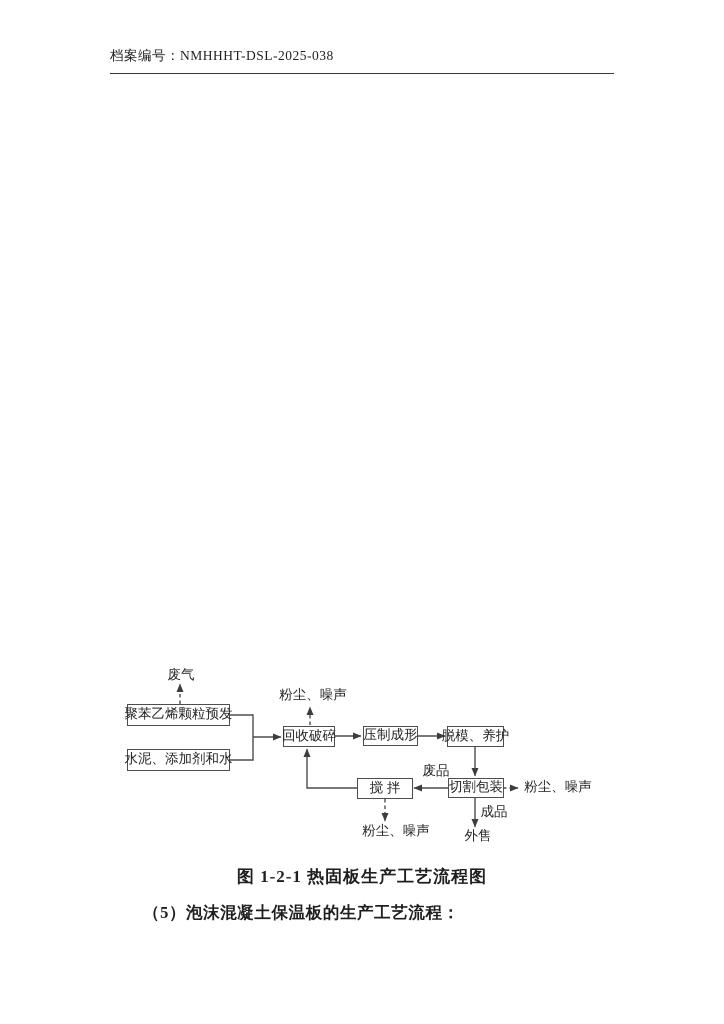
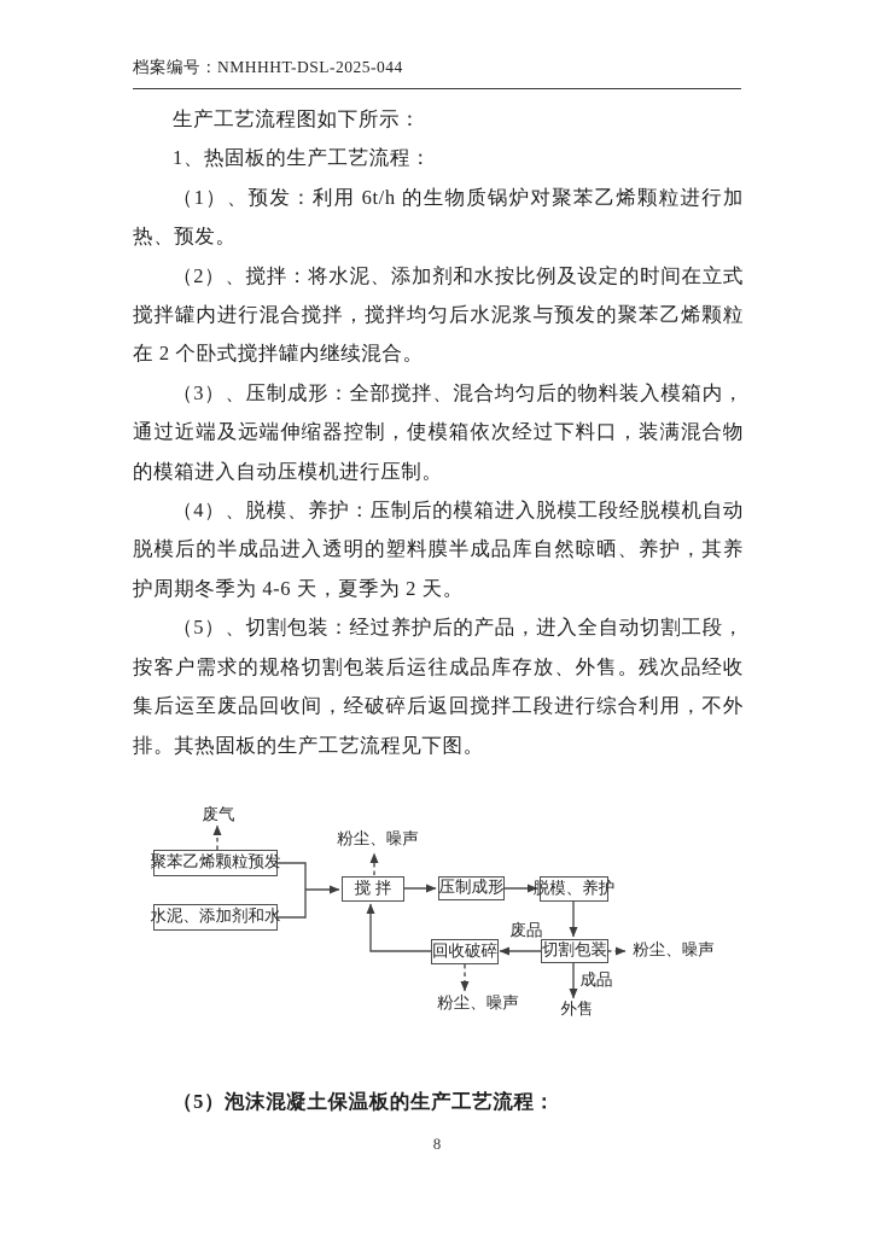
- 档案编号：NMHHHT-DSL-2025-038
+ 档案编号：NMHHHT-DSL-2025-044
+ 生产工艺流程图如下所示：
+ 1、热固板的生产工艺流程：
+ （1）、预发：利用 6t/h 的生物质锅炉对聚苯乙烯颗粒进行加热、预发。
+ （2）、搅拌：将水泥、添加剂和水按比例及设定的时间在立式搅拌罐内进行混合搅拌，搅拌均匀后水泥浆与预发的聚苯乙烯颗粒在 2 个卧式搅拌罐内继续混合。
+ （3）、压制成形：全部搅拌、混合均匀后的物料装入模箱内，通过近端及远端伸缩器控制，使模箱依次经过下料口，装满混合物的模箱进入自动压模机进行压制。
+ （4）、脱模、养护：压制后的模箱进入脱模工段经脱模机自动脱模后的半成品进入透明的塑料膜半成品库自然晾晒、养护，其养护周期冬季为 4-6 天，夏季为 2 天。
+ （5）、切割包装：经过养护后的产品，进入全自动切割工段，按客户需求的规格切割包装后运往成品库存放、外售。残次品经收集后运至废品回收间，经破碎后返回搅拌工段进行综合利用，不外排。其热固板的生产工艺流程见下图。
  聚苯乙烯颗粒预发
  水泥、添加剂和水
- 回收破碎
+ 搅 拌
  压制成形
  脱模、养护
  切割包装
- 搅 拌
+ 回收破碎
  废气
  粉尘、噪声
  废品
  粉尘、噪声
  粉尘、噪声
  成品
  外售
- 图 1-2-1 热固板生产工艺流程图
  （5）泡沫混凝土保温板的生产工艺流程：
+ 8
